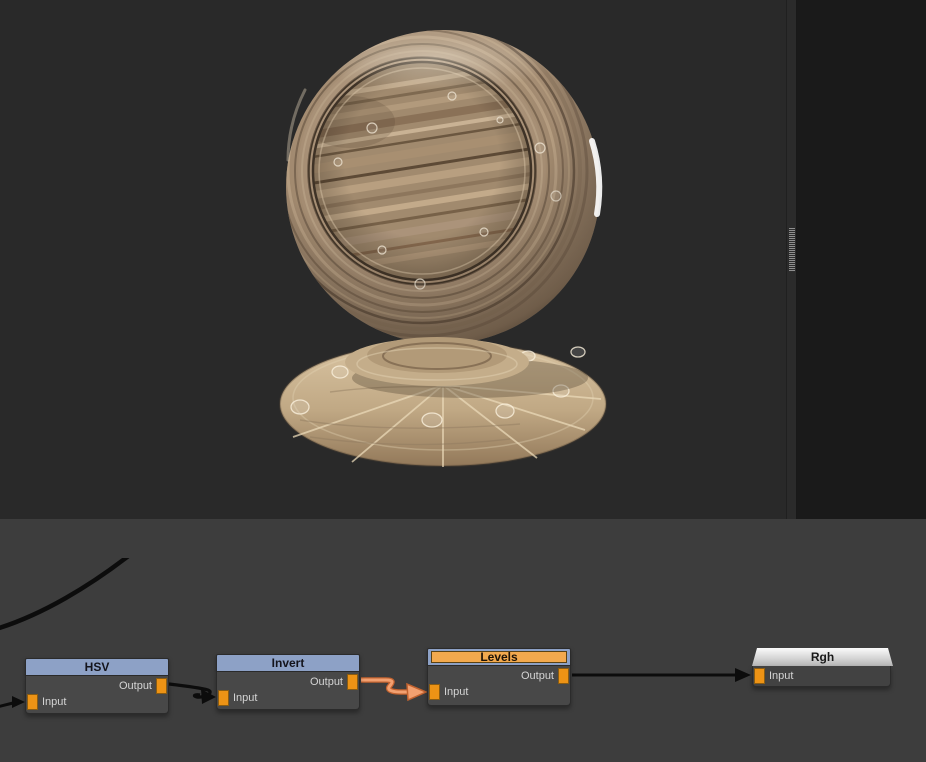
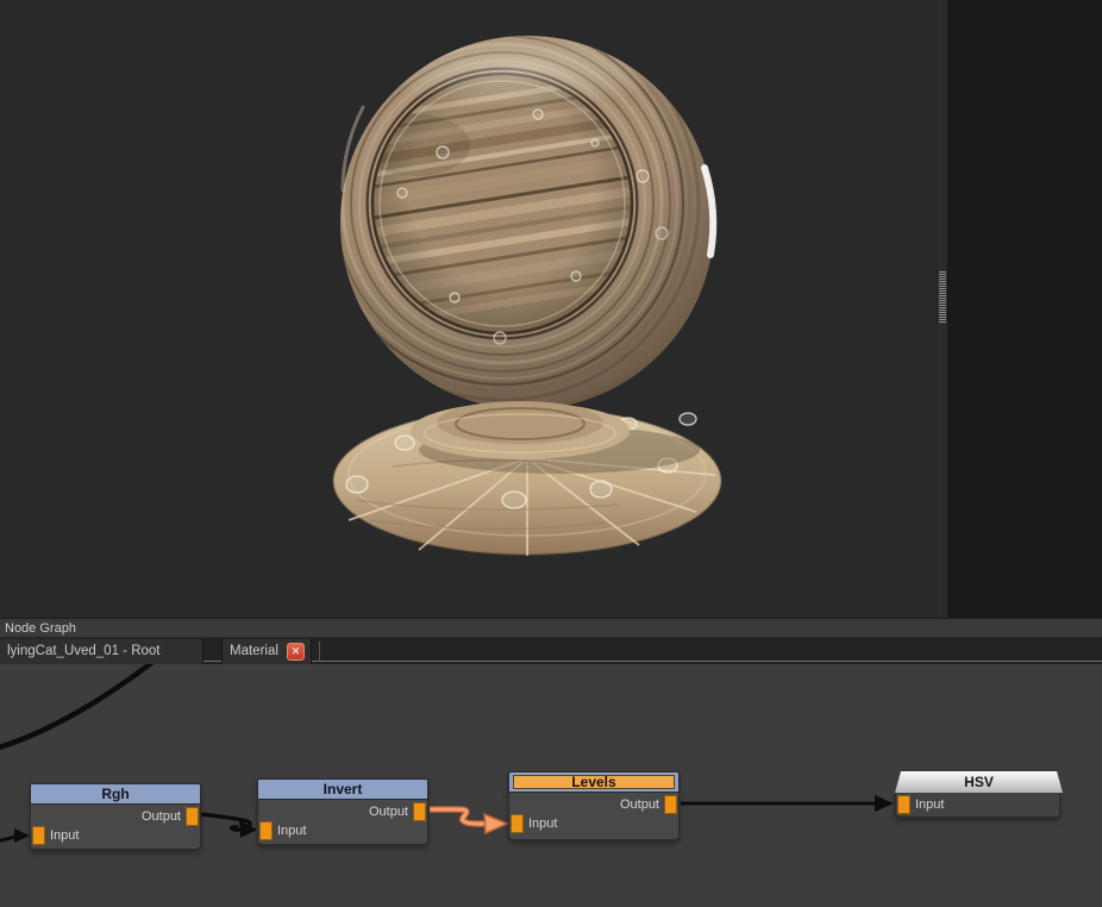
+ Node Graph
+ lyingCat_Uved_01 - Root
+ Material
+ ✕
- HSV
+ Rgh
  Output
  Input
  Invert
  Output
  Input
  Levels
  Output
  Input
- Rgh
+ HSV
  Input
